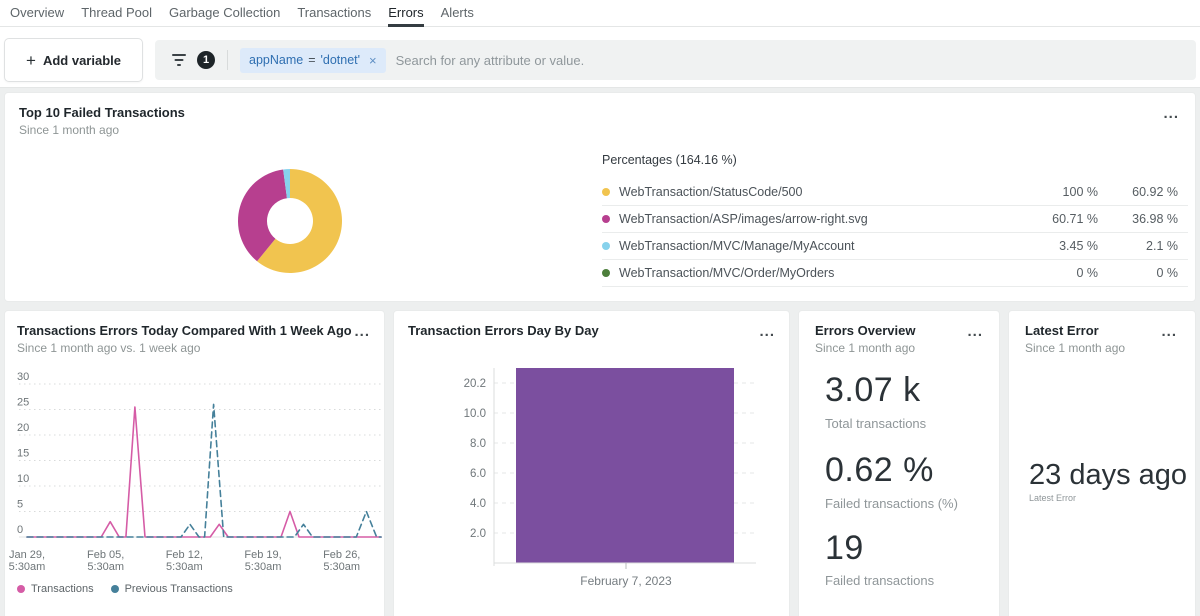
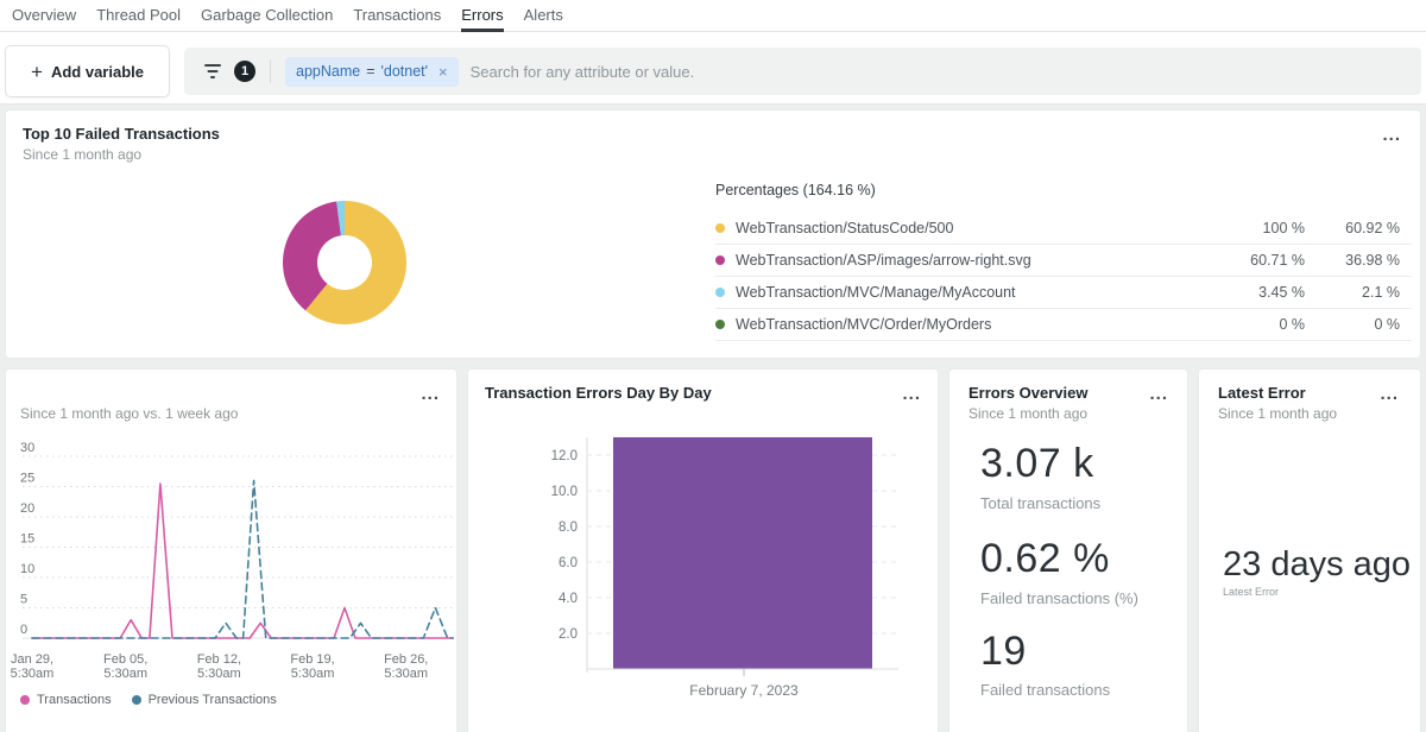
  Overview
  Thread Pool
  Garbage Collection
  Transactions
  Errors
  Alerts
  +
  Add variable
  1
  appName
  =
  'dotnet'
  ×
  Search for any attribute or value.
  Top 10 Failed Transactions
  Since 1 month ago
  ...
  Percentages (164.16 %)
  WebTransaction/StatusCode/500
  100 %
  60.92 %
  WebTransaction/ASP/images/arrow-right.svg
  60.71 %
  36.98 %
  WebTransaction/MVC/Manage/MyAccount
  3.45 %
  2.1 %
  WebTransaction/MVC/Order/MyOrders
  0 %
  0 %
  30
  25
  20
  15
  10
  5
  0
  Jan 29,
  5:30am
  Feb 05,
  5:30am
  Feb 12,
  5:30am
  Feb 19,
  5:30am
  Feb 26,
  5:30am
- Transactions Errors Today Compared With 1 Week Ago
  Since 1 month ago vs. 1 week ago
  ...
  Transactions
  Previous Transactions
  2.0
  4.0
  6.0
  8.0
  10.0
- 20.2
+ 12.0
  February 7, 2023
  Transaction Errors Day By Day
  ...
  Errors Overview
  Since 1 month ago
  ...
  3.07 k
  Total transactions
  0.62 %
  Failed transactions (%)
  19
  Failed transactions
  Latest Error
  Since 1 month ago
  ...
  23 days ago
  Latest Error
